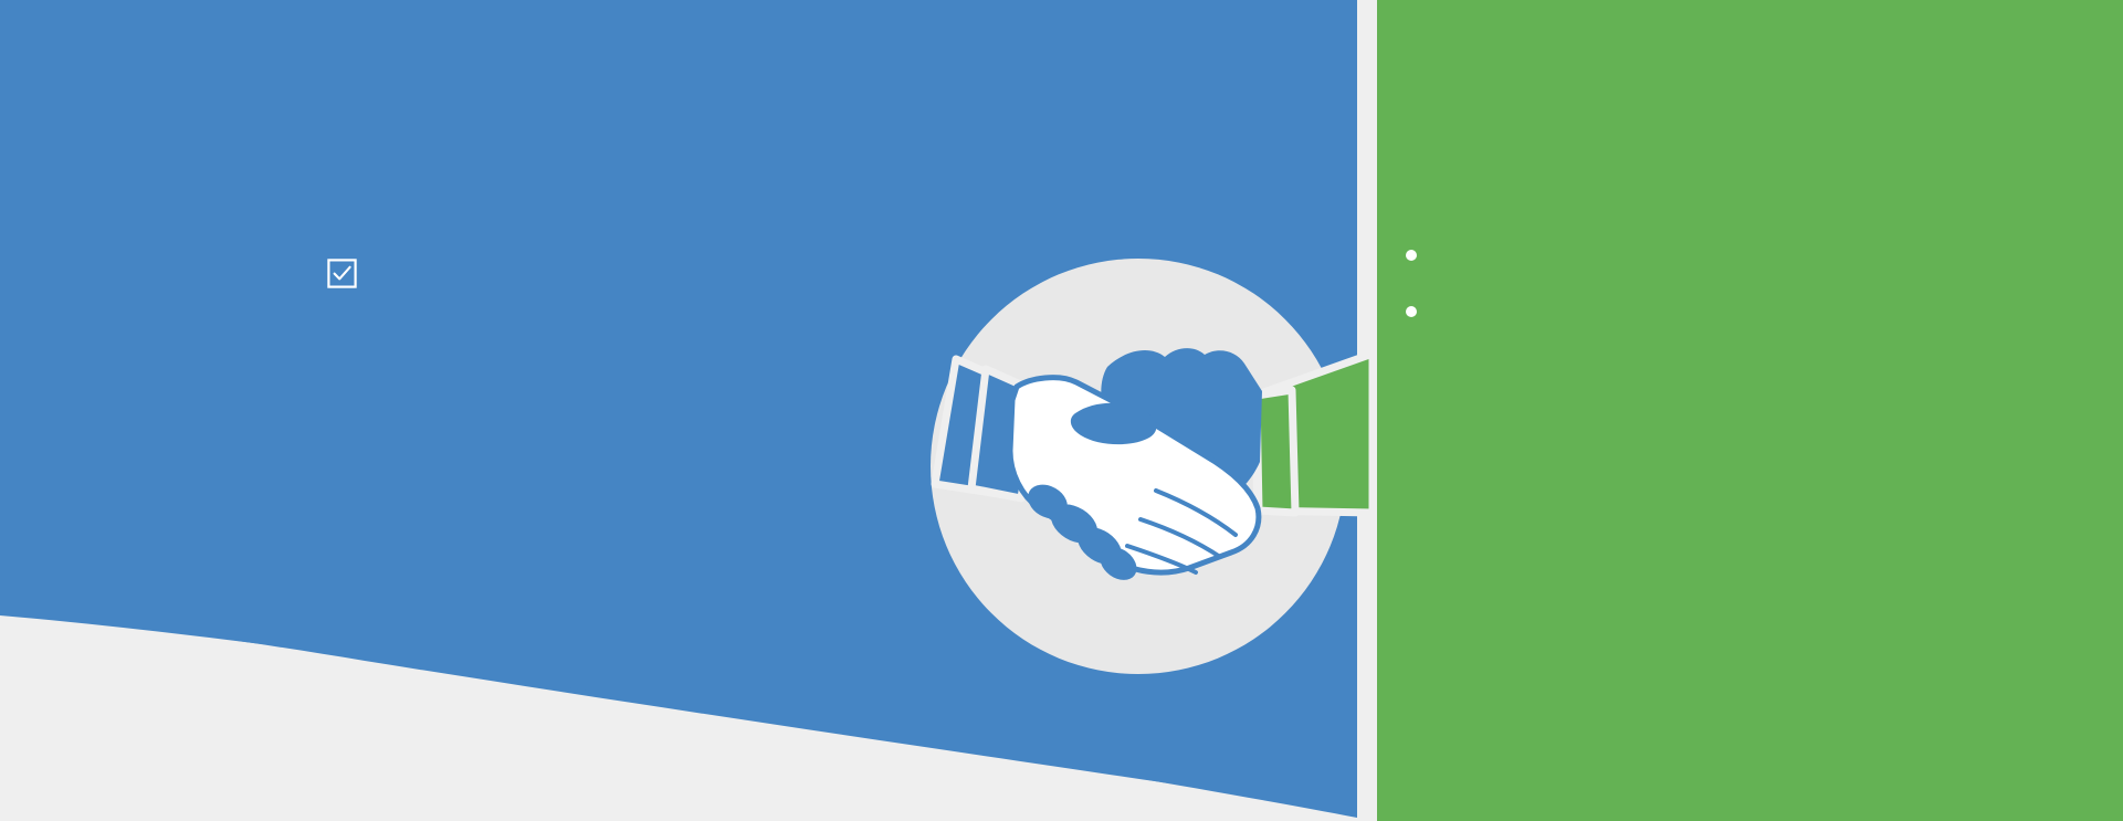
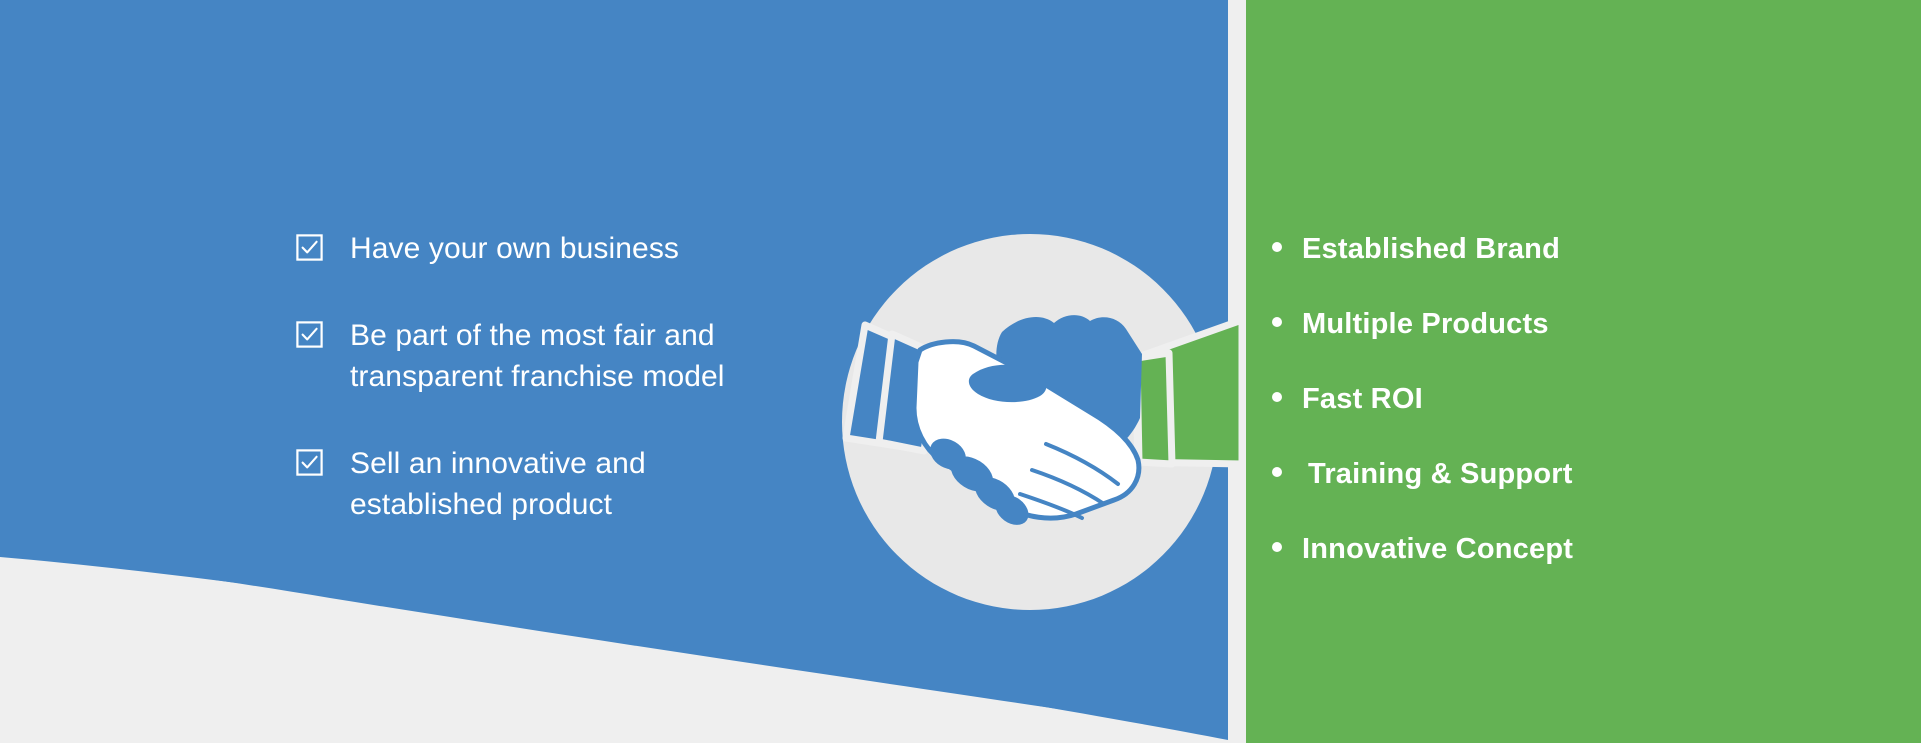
+ Have your own business
+ Be part of the most fair and
+ transparent franchise model
+ Sell an innovative and
+ established product
+ Established Brand
+ Multiple Products
+ Fast ROI
+ Training & Support
+ Innovative Concept
